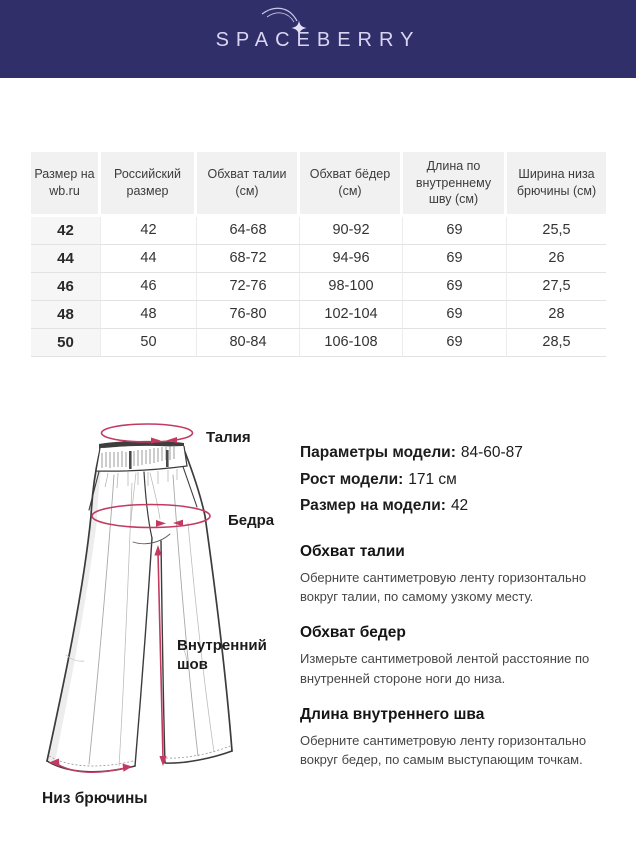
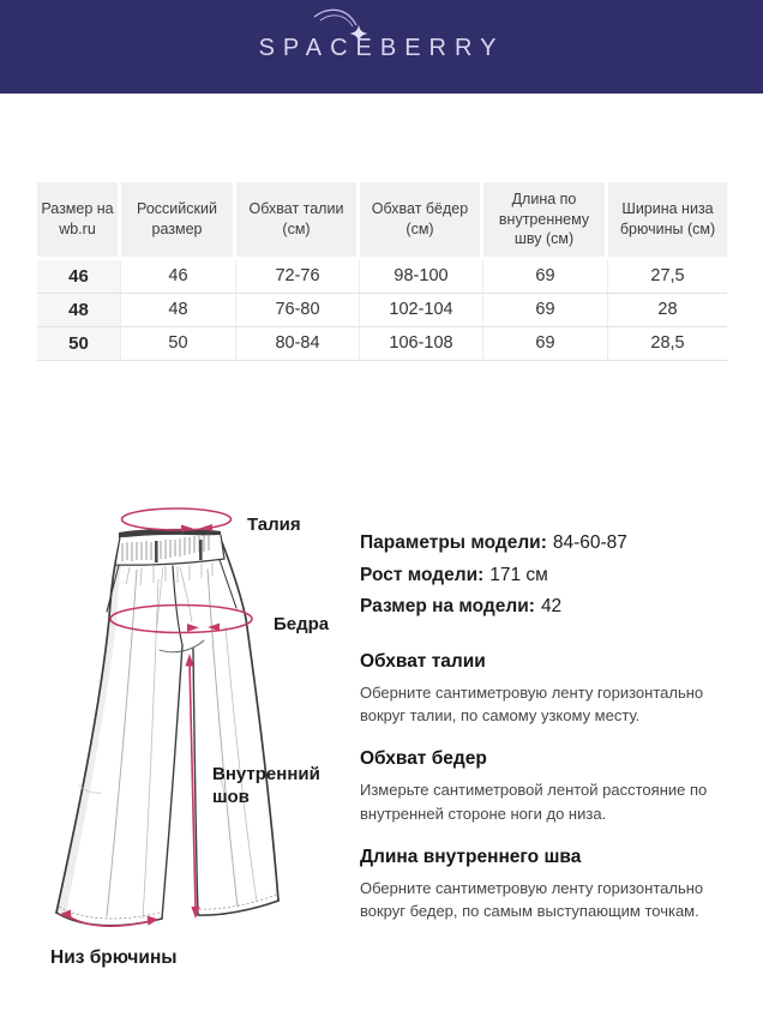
  SPACEBERRY
  Размер на wb.ru	Российский размер	Обхват талии (см)	Обхват бёдер (см)	Длина по внутреннему шву (см)	Ширина низа брючины (см)
- 42	42	64-68	90-92	69	25,5
- 44	44	68-72	94-96	69	26
  46	46	72-76	98-100	69	27,5
  48	48	76-80	102-104	69	28
  50	50	80-84	106-108	69	28,5
  Талия
  Бедра
  Внутренний
  шов
  Низ брючины
  Параметры модели: 84-60-87
  Рост модели: 171 см
  Размер на модели: 42
  Обхват талии
  Оберните сантиметровую ленту горизонтально вокруг талии, по самому узкому месту.
  Обхват бедер
  Измерьте сантиметровой лентой расстояние по внутренней стороне ноги до низа.
  Длина внутреннего шва
  Оберните сантиметровую ленту горизонтально вокруг бедер, по самым выступающим точкам.
